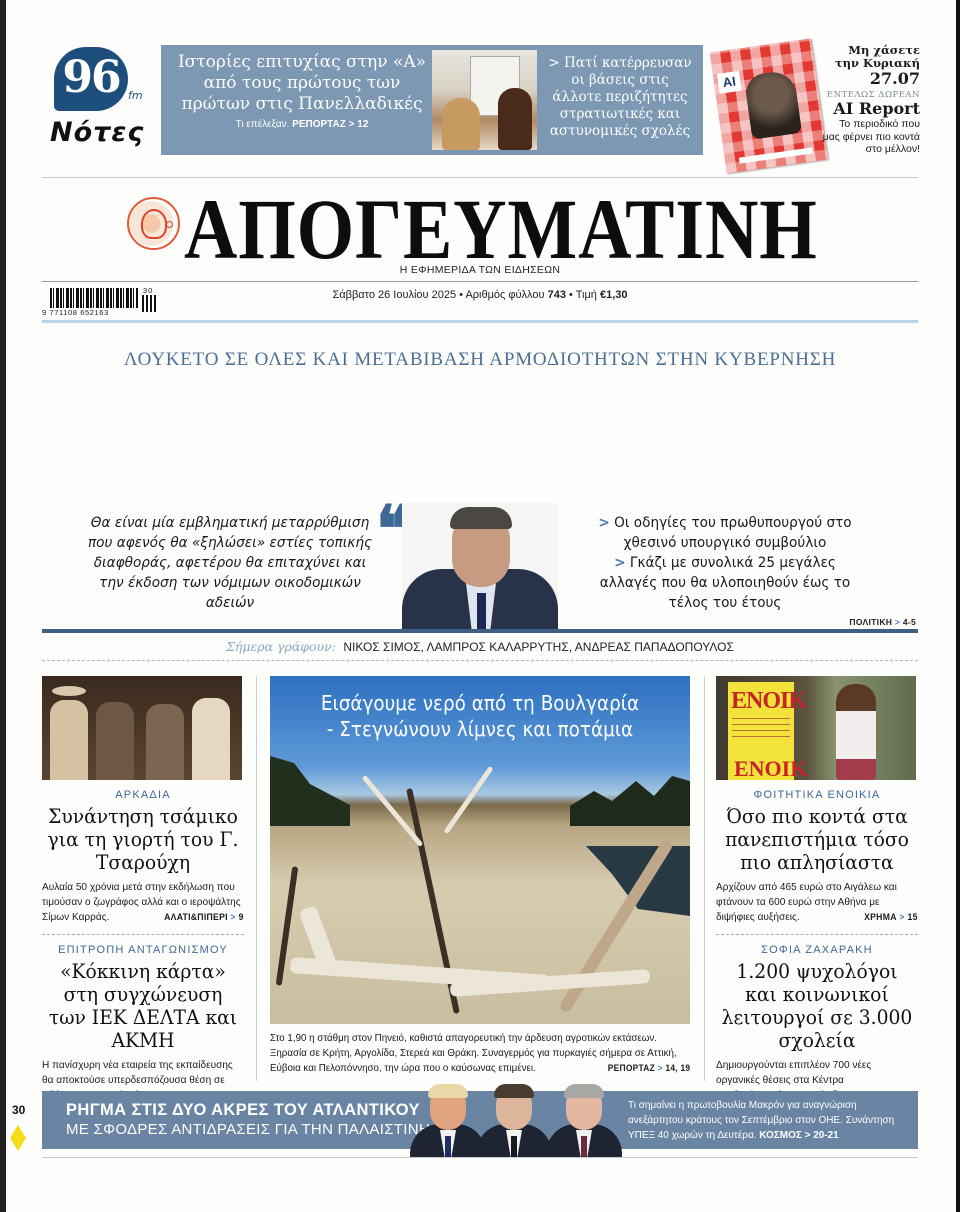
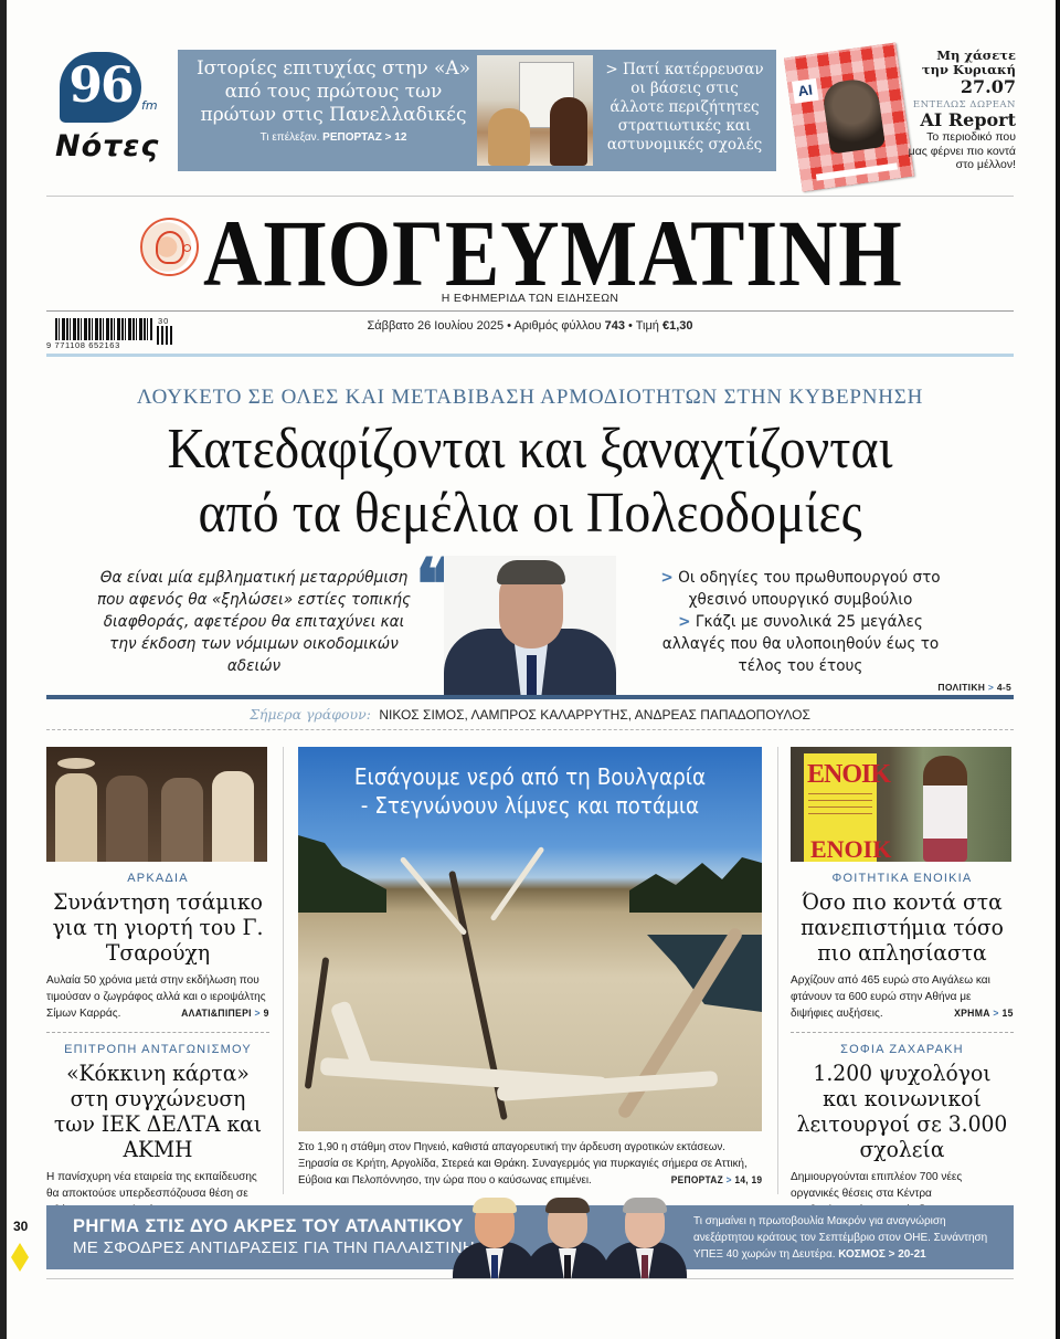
  96
  fm
  Νότες
  Ιστορίες επιτυχίας στην «Α» από τους πρώτους των πρώτων στις Πανελλαδικές
  Τι επέλεξαν. ΡΕΠΟΡΤΑΖ > 12
  > Πατί κατέρρευσαν οι βάσεις στις άλλοτε περιζήτητες στρατιωτικές και αστυνομικές σχολές
  Μη χάσετε
  την Κυριακή
  27.07
  ΕΝΤΕΛΩΣ ΔΩΡΕΑΝ
  AI Report
  Το περιοδικό που μας φέρνει πιο κοντά στο μέλλον!
  ΑΠΟΓΕΥΜΑΤΙΝΗ
  Η ΕΦΗΜΕΡΙΔΑ ΤΩΝ ΕΙΔΗΣΕΩΝ
  9 771108 652163
  30
  Σάββατο 26 Ιουλίου 2025 • Αριθμός φύλλου 743 • Τιμή €1,30
  ΛΟΥΚΕΤΟ ΣΕ ΟΛΕΣ ΚΑΙ ΜΕΤΑΒΙΒΑΣΗ ΑΡΜΟΔΙΟΤΗΤΩΝ ΣΤΗΝ ΚΥΒΕΡΝΗΣΗ
+ Κατεδαφίζονται και ξαναχτίζονται
+ από τα θεμέλια οι Πολεοδομίες
  Θα είναι μία εμβληματική μεταρρύθμιση που αφενός θα «ξηλώσει» εστίες τοπικής διαφθοράς, αφετέρου θα επιταχύνει και την έκδοση των νόμιμων οικοδομικών αδειών
  ❝
  > Οι οδηγίες του πρωθυπουργού στο χθεσινό υπουργικό συμβούλιο
  > Γκάζι με συνολικά 25 μεγάλες αλλαγές που θα υλοποιηθούν έως το τέλος του έτους
  ΠΟΛΙΤΙΚΗ > 4-5
  Σήμερα γράφουν: ΝΙΚΟΣ ΣΙΜΟΣ, ΛΑΜΠΡΟΣ ΚΑΛΑΡΡΥΤΗΣ, ΑΝΔΡΕΑΣ ΠΑΠΑΔΟΠΟΥΛΟΣ
  ΑΡΚΑΔΙΑ
  Συνάντηση τσάμικο για τη γιορτή του Γ. Τσαρούχη
  Αυλαία 50 χρόνια μετά στην εκδήλωση που τιμούσαν ο ζωγράφος αλλά και ο ιεροψάλτης Σίμων Καρράς.
  ΑΛΑΤΙ&ΠΙΠΕΡΙ > 9
  ΕΠΙΤΡΟΠΗ ΑΝΤΑΓΩΝΙΣΜΟΥ
  «Κόκκινη κάρτα» στη συγχώνευση των ΙΕΚ ΔΕΛΤΑ και ΑΚΜΗ
  Η πανίσχυρη νέα εταιρεία της εκπαίδευσης θα αποκτούσε υπερδεσπόζουσα θέση σε
  Εισάγουμε νερό από τη Βουλγαρία
  - Στεγνώνουν λίμνες και ποτάμια
  Στο 1,90 η στάθμη στον Πηνειό, καθιστά απαγορευτική την άρδευση αγροτικών εκτάσεων. Ξηρασία σε Κρήτη, Αργολίδα, Στερεά και Θράκη. Συναγερμός για πυρκαγιές σήμερα σε Αττική, Εύβοια και Πελοπόννησο, την ώρα που ο καύσωνας επιμένει.
  ΡΕΠΟΡΤΑΖ > 14, 19
  ΕΝΟΙΚ
  ΕΝΟΙΚ
  ΦΟΙΤΗΤΙΚΑ ΕΝΟΙΚΙΑ
  Όσο πιο κοντά στα πανεπιστήμια τόσο πιο απλησίαστα
  Αρχίζουν από 465 ευρώ στο Αιγάλεω και φτάνουν τα 600 ευρώ στην Αθήνα με διψήφιες αυξήσεις.
  ΧΡΗΜΑ > 15
  ΣΟΦΙΑ ΖΑΧΑΡΑΚΗ
  1.200 ψυχολόγοι και κοινωνικοί λειτουργοί σε 3.000 σχολεία
  30
  ΡΗΓΜΑ ΣΤΙΣ ΔΥΟ ΑΚΡΕΣ ΤΟΥ ΑΤΛΑΝΤΙΚΟΥ
  ΜΕ ΣΦΟΔΡΕΣ ΑΝΤΙΔΡΑΣΕΙΣ ΓΙΑ ΤΗΝ ΠΑΛΑΙΣΤΙΝ
  Τι σημαίνει η πρωτοβουλία Μακρόν για αναγνώριση ανεξάρτητου κράτους τον Σεπτέμβριο στον ΟΗΕ. Συνάντηση ΥΠΕΞ 40 χωρών τη Δευτέρα. ΚΟΣΜΟΣ > 20-21
